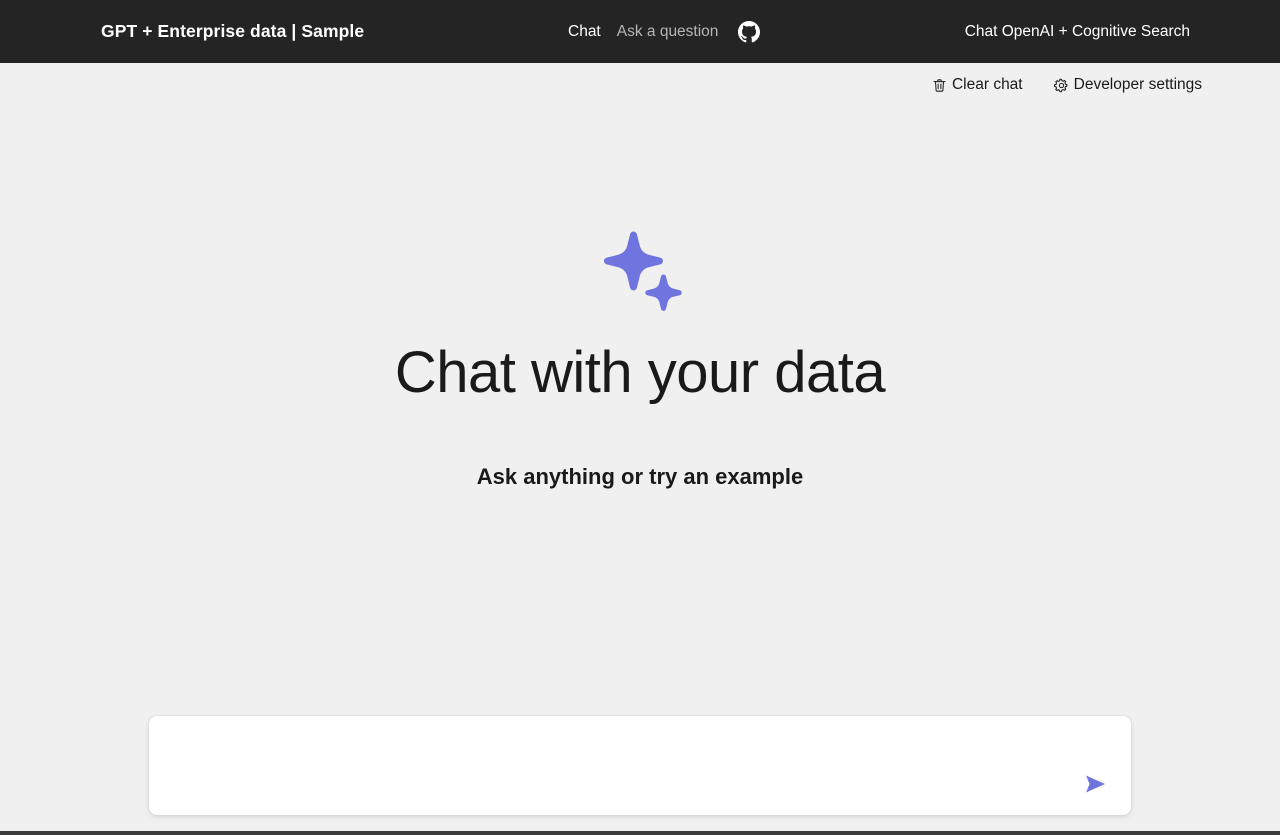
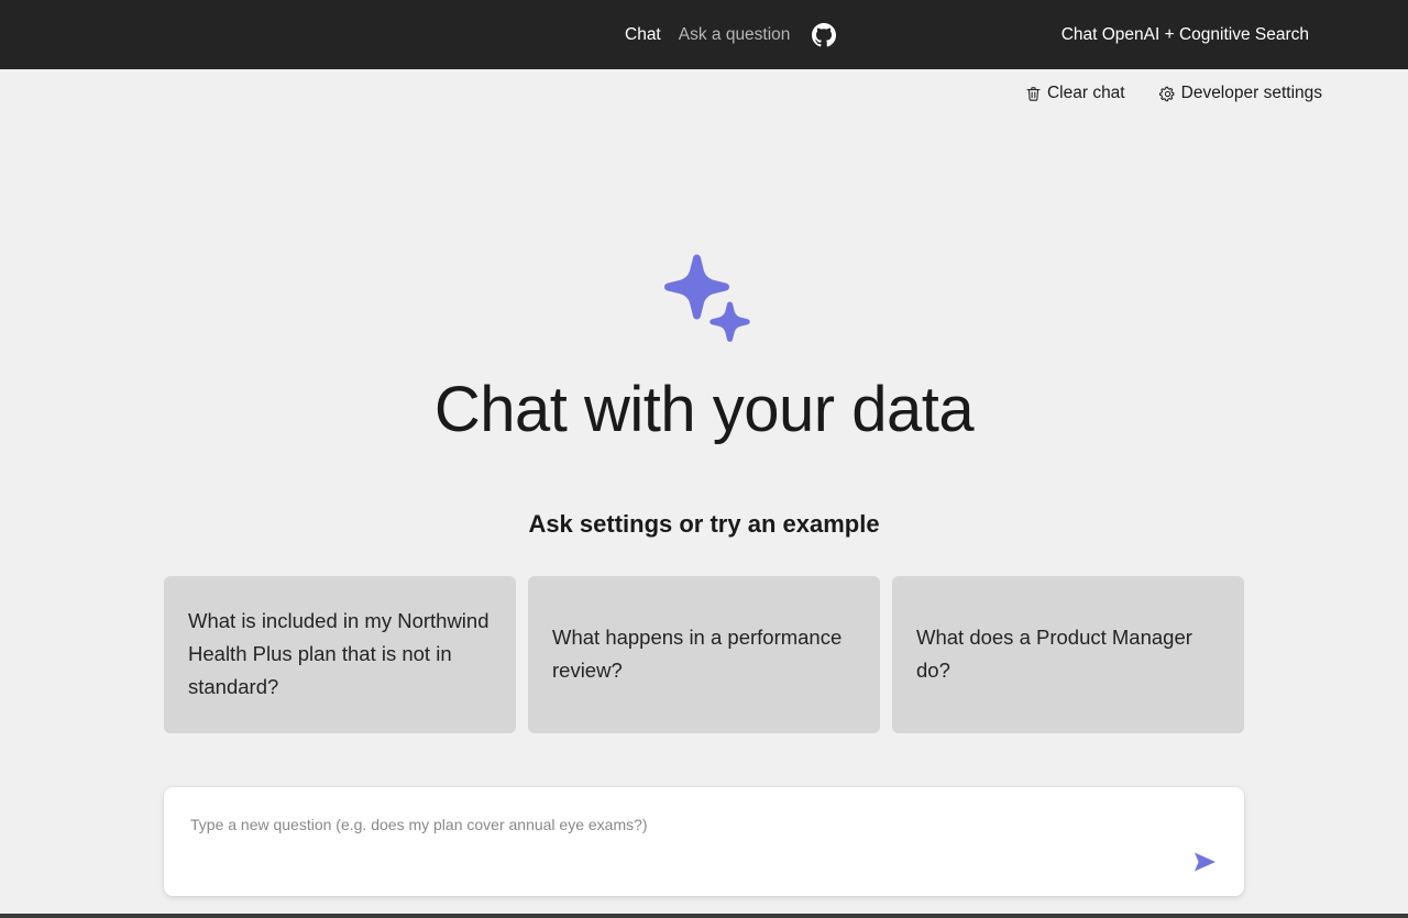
- GPT + Enterprise data | Sample
  Chat
  Ask a question
  Chat OpenAI + Cognitive Search
  Clear chat
  Developer settings
  Chat with your data
- Ask anything or try an example
+ Ask settings or try an example
+ What is included in my Northwind Health Plus plan that is not in standard?
+ What happens in a performance review?
+ What does a Product Manager do?
+ Type a new question (e.g. does my plan cover annual eye exams?)
